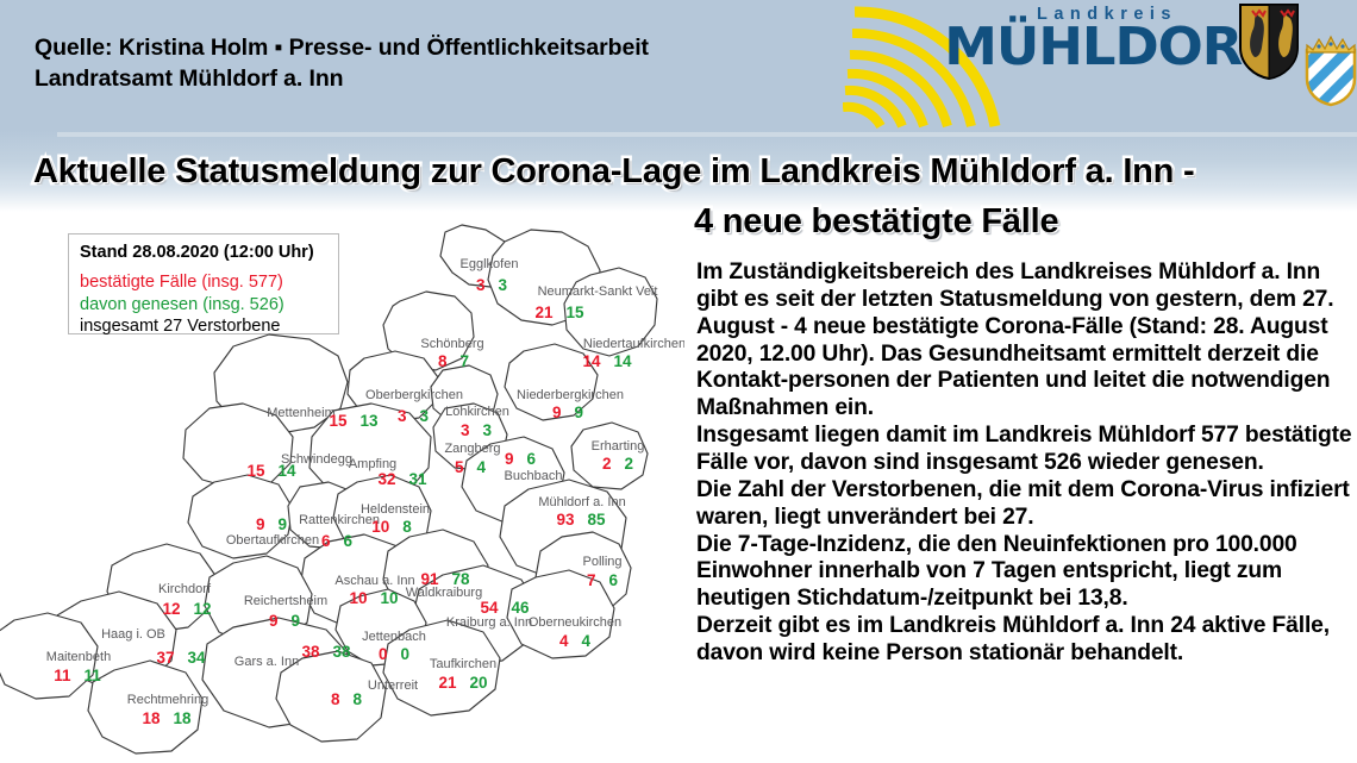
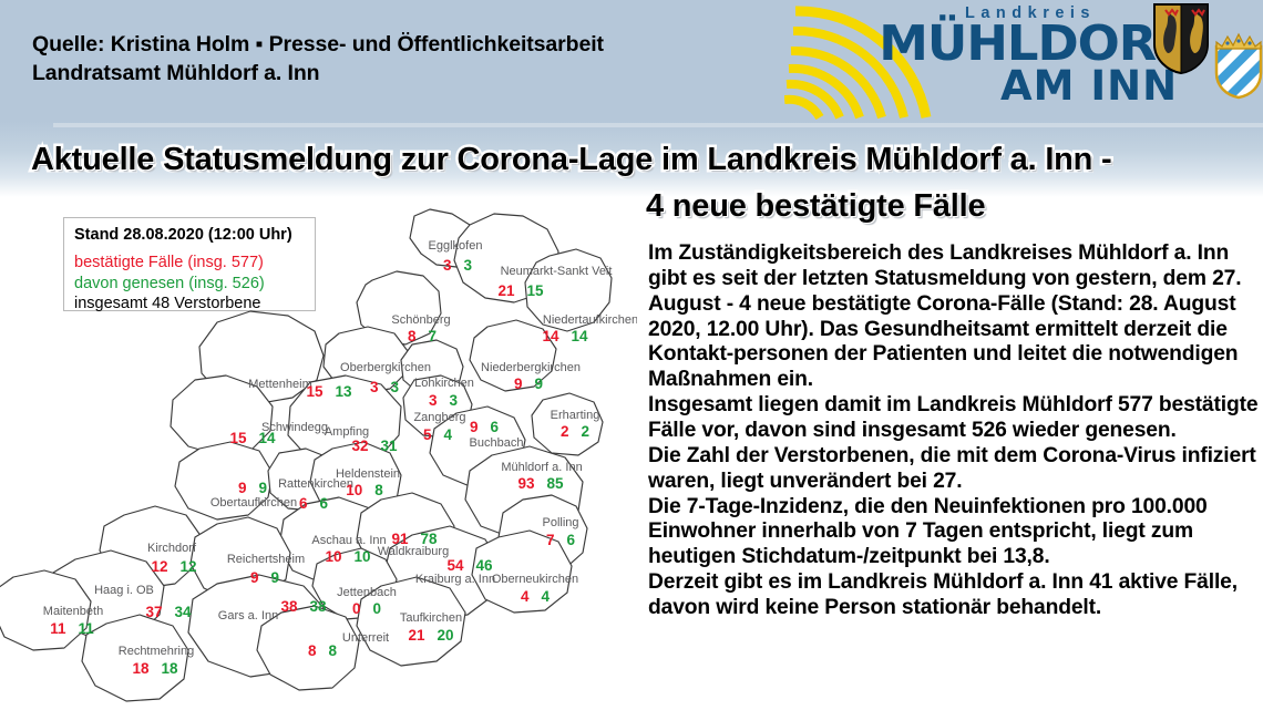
  Quelle: Kristina Holm ▪ Presse- und Öffentlichkeitsarbeit
  Landratsamt Mühldorf a. Inn
  Landkreis
  MÜHLDOR
+ AM INN
  Aktuelle Statusmeldung zur Corona-Lage im Landkreis Mühldorf a. Inn -
  4 neue bestätigte Fälle
  Stand 28.08.2020 (12:00 Uhr)
  bestätigte Fälle (insg. 577)
  davon genesen (insg. 526)
- insgesamt 27 Verstorbene
+ insgesamt 48 Verstorbene
  Egglkofen
  3 3
  Neumarkt-Sankt Veit
  21 15
  Schönberg
  8 7
  Niedertaufkirchen
  14 14
  Oberbergkirchen
  3 3
  Mettenheim
  15 13
  Lohkirchen
  3 3
  Niederbergkirchen
  9 9
  Schwindegg
  15 14
  Ampfing
  32 31
  Zangberg
  5 4
  Buchbach
  9 6
  Erharting
  2 2
  Mühldorf a. Inn
  93 85
  Obertaufkirchen
  9 9
  Rattenkirchen
  6 6
  Heldenstein
  10 8
  Polling
  7 6
  Kirchdorf
  12 12
  Reichertsheim
  9 9
  Aschau a. Inn
  10 10
  Waldkraiburg
  91 78
  Haag i. OB
  37 34
  Kraiburg a. Inn
  54 46
  Oberneukirchen
  4 4
  Jettenbach
  0 0
  Gars a. Inn
  38 38
  Maitenbeth
  11 11
  Taufkirchen
  21 20
  Unterreit
  8 8
  Rechtmehring
  18 18
  Im Zuständigkeitsbereich des Landkreises Mühldorf a. Inn gibt es seit der letzten Statusmeldung von gestern, dem 27. August - 4 neue bestätigte Corona-Fälle (Stand: 28. August 2020, 12.00 Uhr). Das Gesundheitsamt ermittelt derzeit die Kontakt-personen der Patienten und leitet die notwendigen Maßnahmen ein.
  Insgesamt liegen damit im Landkreis Mühldorf 577 bestätigte Fälle vor, davon sind insgesamt 526 wieder genesen.
  Die Zahl der Verstorbenen, die mit dem Corona-Virus infiziert waren, liegt unverändert bei 27.
  Die 7-Tage-Inzidenz, die den Neuinfektionen pro 100.000 Einwohner innerhalb von 7 Tagen entspricht, liegt zum heutigen Stichdatum-/zeitpunkt bei 13,8.
- Derzeit gibt es im Landkreis Mühldorf a. Inn 24 aktive Fälle, davon wird keine Person stationär behandelt.
+ Derzeit gibt es im Landkreis Mühldorf a. Inn 41 aktive Fälle, davon wird keine Person stationär behandelt.
